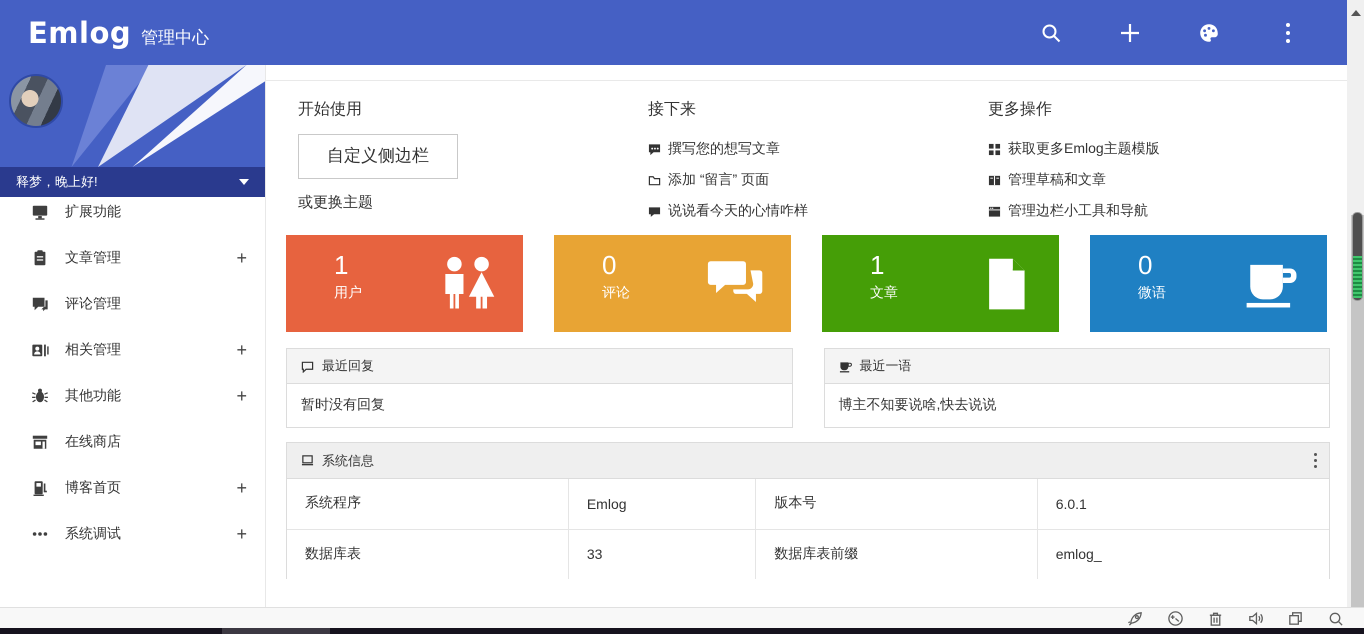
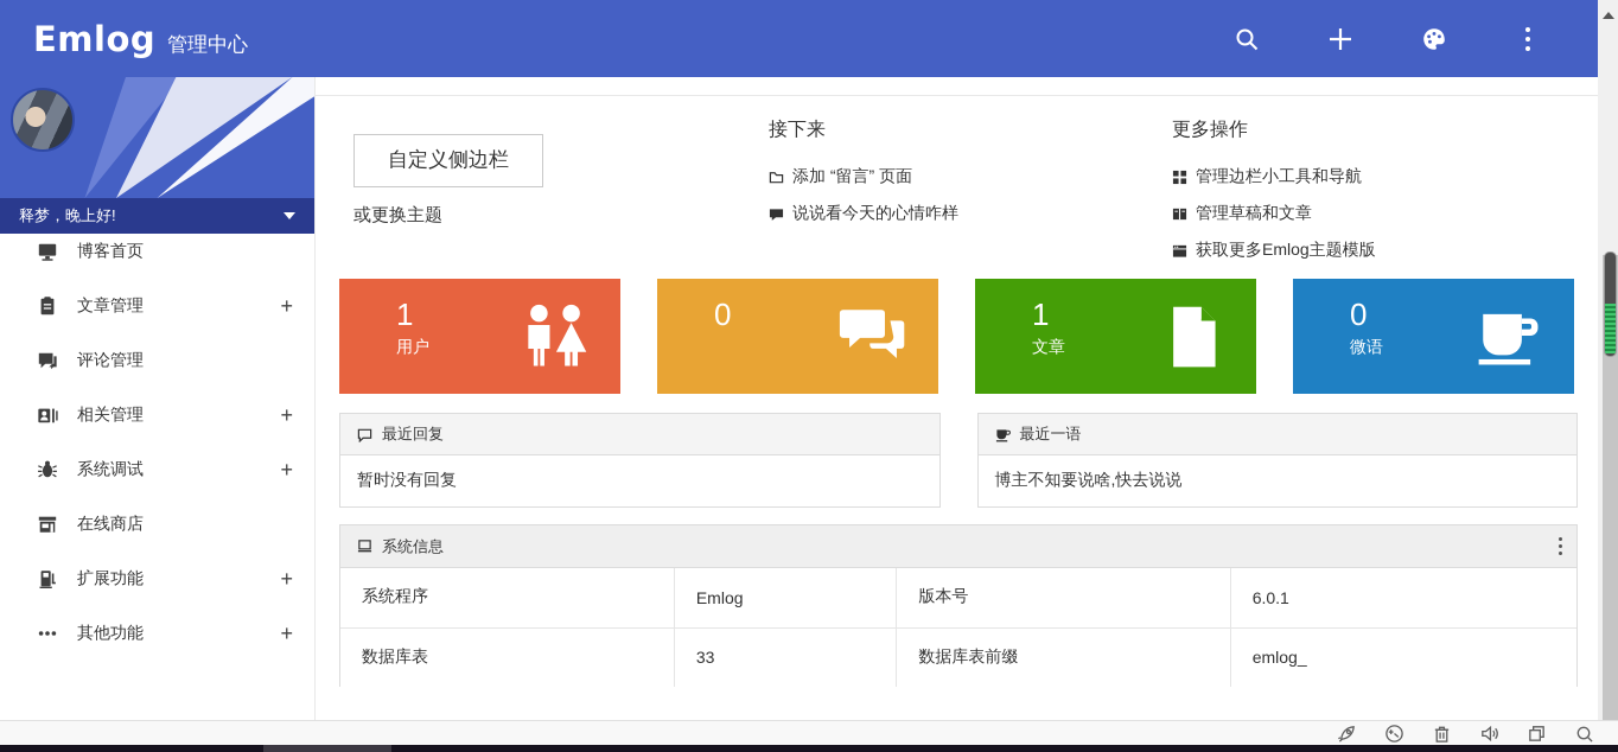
  Emlog
  管理中心
  释梦，晚上好!
- 扩展功能
+ 博客首页
  文章管理
  +
  评论管理
  相关管理
  +
- 其他功能
+ 系统调试
  +
  在线商店
- 博客首页
+ 扩展功能
  +
- 系统调试
+ 其他功能
  +
- 开始使用
  自定义侧边栏
  或更换主题
  接下来
- 撰写您的想写文章
  添加 “留言” 页面
  说说看今天的心情咋样
  更多操作
- 获取更多Emlog主题模版
+ 管理边栏小工具和导航
  管理草稿和文章
- 管理边栏小工具和导航
+ 获取更多Emlog主题模版
  1
  用户
  0
- 评论
  1
  文章
  0
  微语
  最近回复
  暂时没有回复
  最近一语
  博主不知要说啥,快去说说
  系统信息
  系统程序	Emlog	版本号	6.0.1
  数据库表	33	数据库表前缀	emlog_
